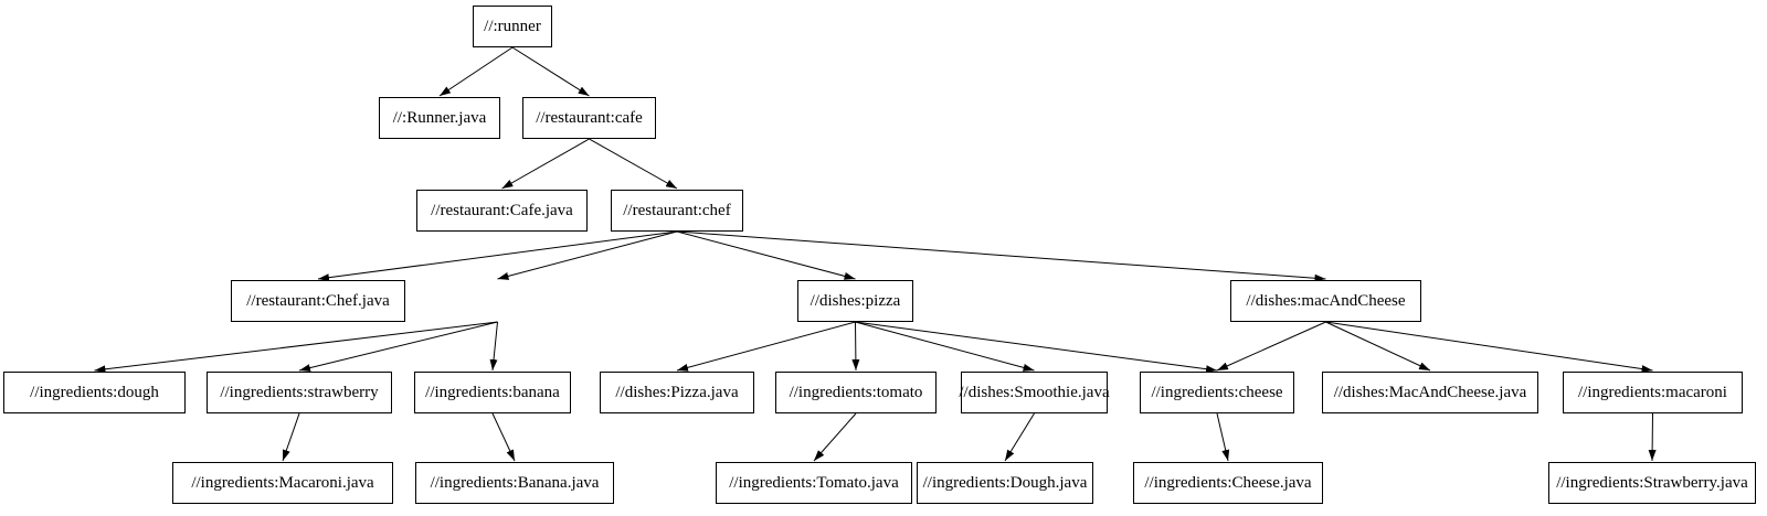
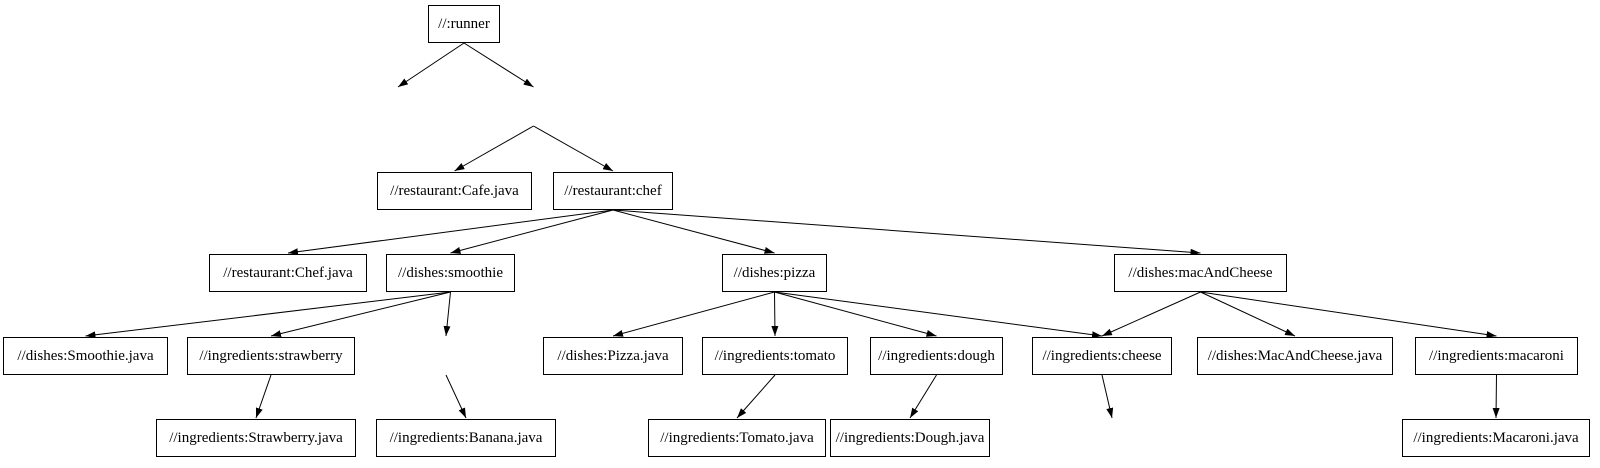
  //:runner
- //:Runner.java
- //restaurant:cafe
  //restaurant:Cafe.java
  //restaurant:chef
  //restaurant:Chef.java
+ //dishes:smoothie
  //dishes:pizza
  //dishes:macAndCheese
- //ingredients:dough
+ //dishes:Smoothie.java
  //ingredients:strawberry
- //ingredients:banana
  //dishes:Pizza.java
  //ingredients:tomato
- //dishes:Smoothie.java
+ //ingredients:dough
  //ingredients:cheese
  //dishes:MacAndCheese.java
  //ingredients:macaroni
- //ingredients:Macaroni.java
+ //ingredients:Strawberry.java
  //ingredients:Banana.java
  //ingredients:Tomato.java
  //ingredients:Dough.java
- //ingredients:Cheese.java
- //ingredients:Strawberry.java
+ //ingredients:Macaroni.java
